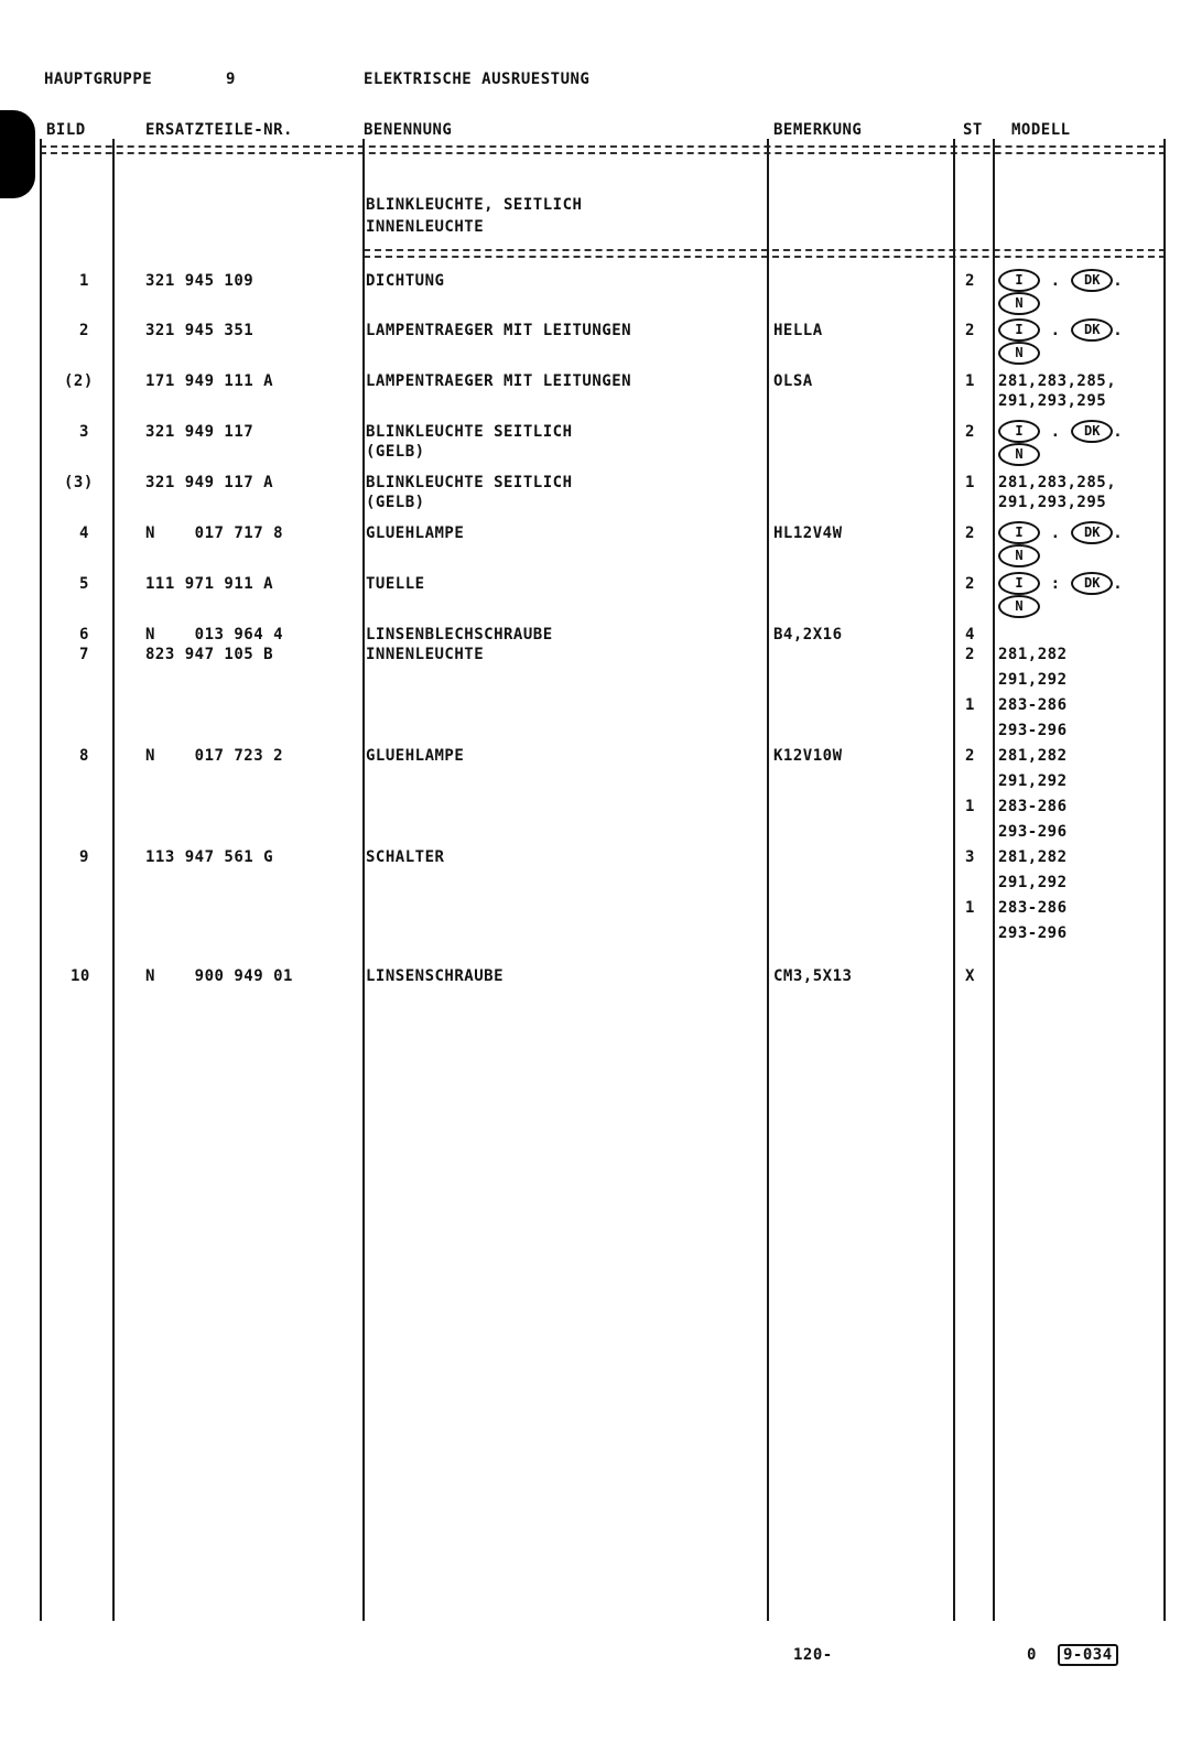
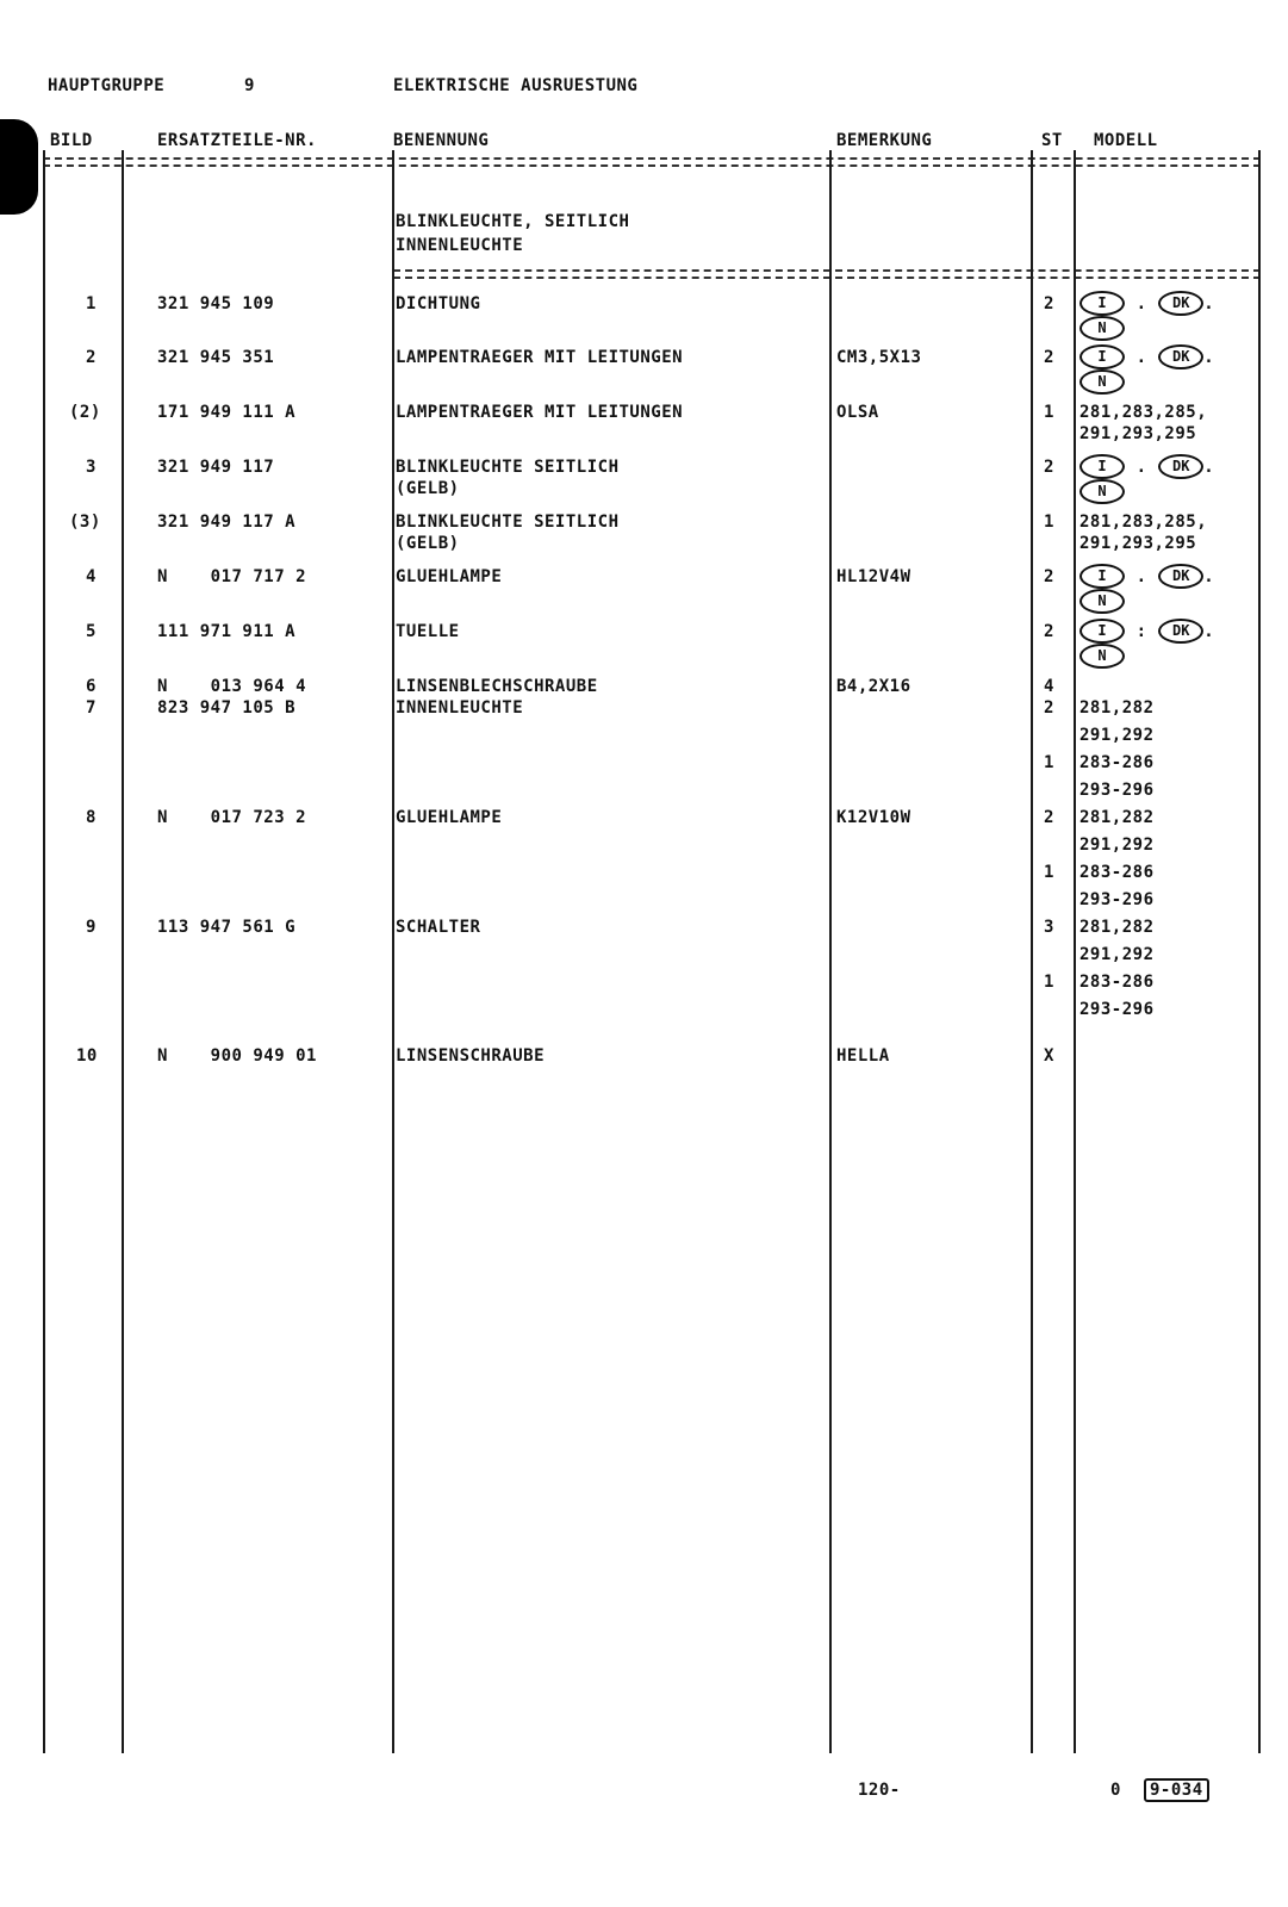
  HAUPTGRUPPE
  9
  ELEKTRISCHE AUSRUESTUNG
  BILD
  ERSATZTEILE-NR.
  BENENNUNG
  BEMERKUNG
  ST
  MODELL
  BLINKLEUCHTE, SEITLICH
  INNENLEUCHTE
  1
  321 945 109
  DICHTUNG
  2
  I . DK .
  N
  2
  321 945 351
  LAMPENTRAEGER MIT LEITUNGEN
- HELLA
+ CM3,5X13
  2
  I . DK .
  N
  (2)
  171 949 111 A
  LAMPENTRAEGER MIT LEITUNGEN
  OLSA
  1
  281,283,285,
  291,293,295
  3
  321 949 117
  BLINKLEUCHTE SEITLICH
  (GELB)
  2
  I . DK .
  N
  (3)
  321 949 117 A
  BLINKLEUCHTE SEITLICH
  (GELB)
  1
  281,283,285,
  291,293,295
  4
- N 017 717 8
+ N 017 717 2
  GLUEHLAMPE
  HL12V4W
  2
  I . DK .
  N
  5
  111 971 911 A
  TUELLE
  2
  I : DK .
  N
  6
  N 013 964 4
  LINSENBLECHSCHRAUBE
  B4,2X16
  4
  7
  823 947 105 B
  INNENLEUCHTE
  2
  281,282
  291,292
  1
  283-286
  293-296
  8
  N 017 723 2
  GLUEHLAMPE
  K12V10W
  2
  281,282
  291,292
  1
  283-286
  293-296
  9
  113 947 561 G
  SCHALTER
  3
  281,282
  291,292
  1
  283-286
  293-296
  10
  N 900 949 01
  LINSENSCHRAUBE
- CM3,5X13
+ HELLA
  X
  120-
  0
  9-034
